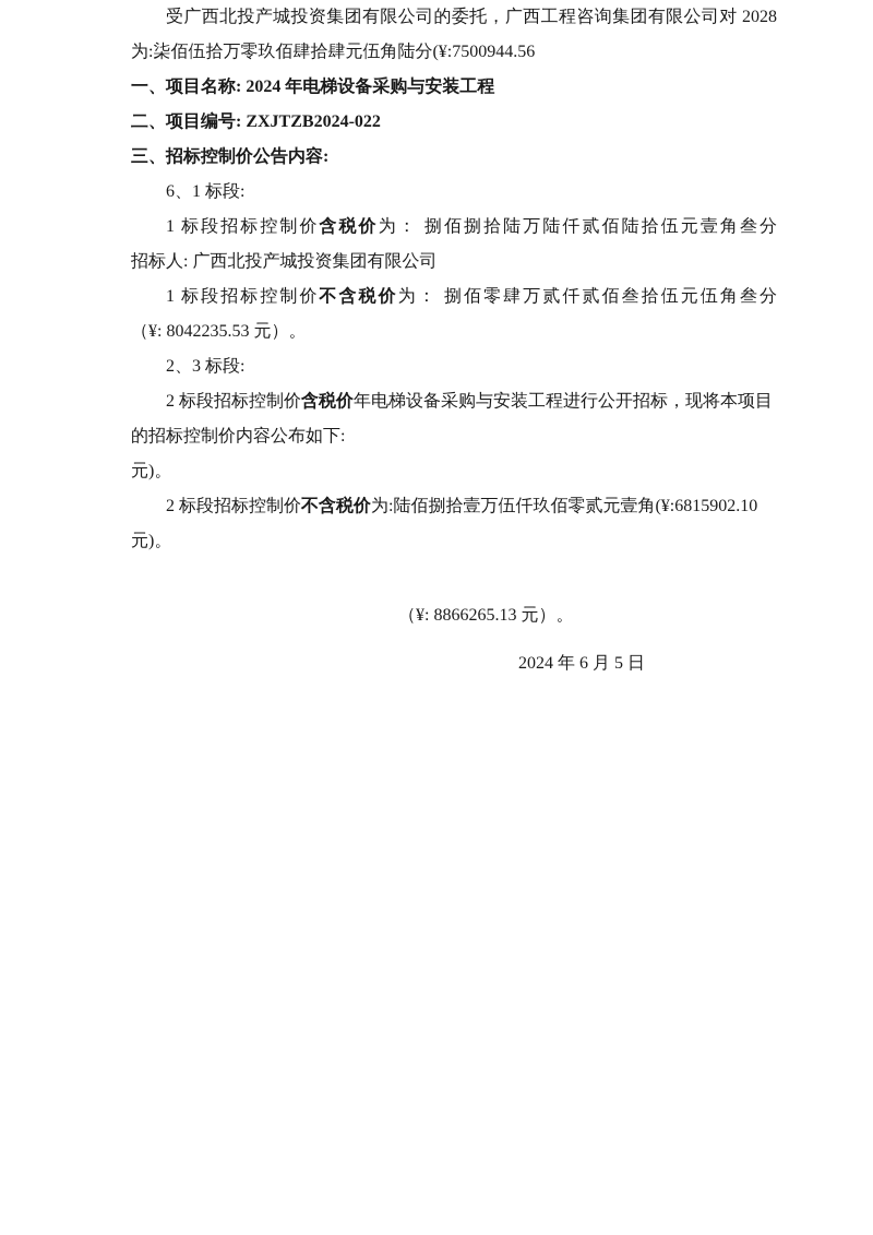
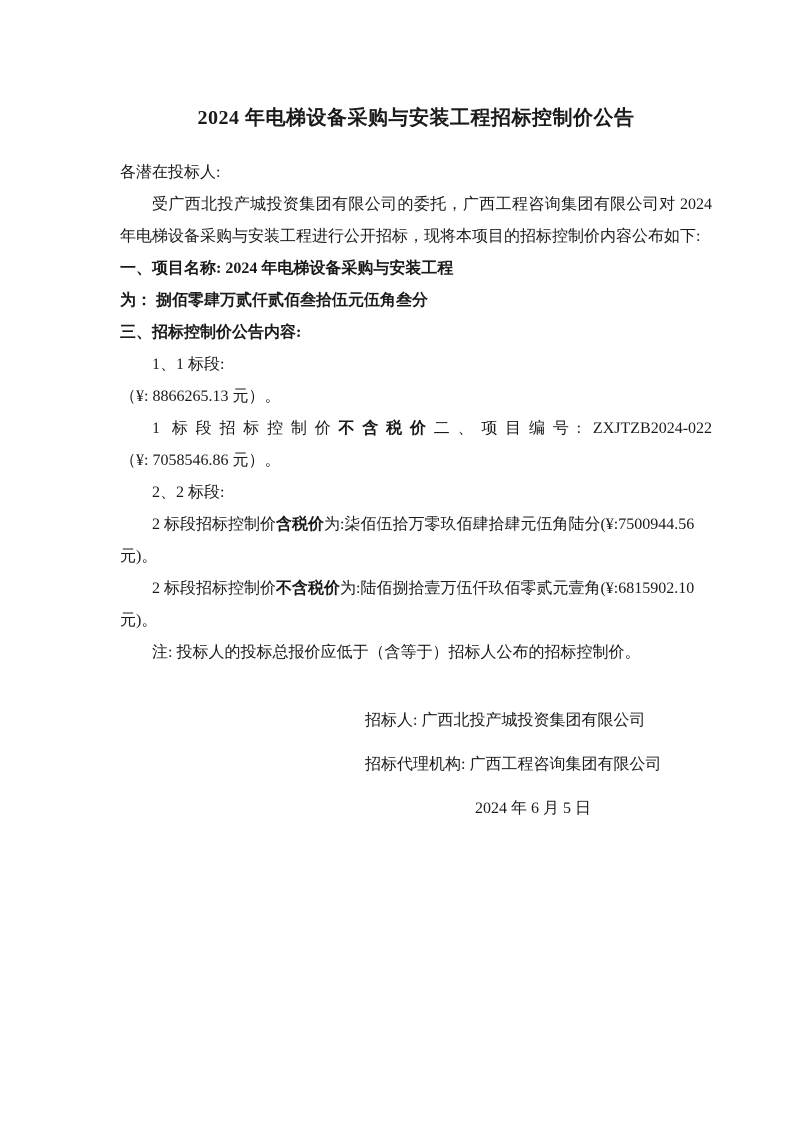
+ 2024 年电梯设备采购与安装工程招标控制价公告
+ 各潜在投标人:
- 受广西北投产城投资集团有限公司的委托，广西工程咨询集团有限公司对 2028
+ 受广西北投产城投资集团有限公司的委托，广西工程咨询集团有限公司对 2024
- 为:柒佰伍拾万零玖佰肆拾肆元伍角陆分(¥:7500944.56
+ 年电梯设备采购与安装工程进行公开招标，现将本项目的招标控制价内容公布如下:
  一、项目名称: 2024 年电梯设备采购与安装工程
- 二、项目编号: ZXJTZB2024-022
+ 为： 捌佰零肆万贰仟贰佰叁拾伍元伍角叁分
  三、招标控制价公告内容:
- 6、1 标段:
+ 1、1 标段:
- 1 标段招标控制价含税价为： 捌佰捌拾陆万陆仟贰佰陆拾伍元壹角叁分
- 招标人: 广西北投产城投资集团有限公司
+ （¥: 8866265.13 元）。
- 1 标段招标控制价不含税价为： 捌佰零肆万贰仟贰佰叁拾伍元伍角叁分
+ 1 标段招标控制价不含税价二、项目编号: ZXJTZB2024-022
- （¥: 8042235.53 元）。
+ （¥: 7058546.86 元）。
- 2、3 标段:
+ 2、2 标段:
- 2 标段招标控制价含税价年电梯设备采购与安装工程进行公开招标，现将本项目的招标控制价内容公布如下:
+ 2 标段招标控制价含税价为:柒佰伍拾万零玖佰肆拾肆元伍角陆分(¥:7500944.56
  元)。
  2 标段招标控制价不含税价为:陆佰捌拾壹万伍仟玖佰零贰元壹角(¥:6815902.10
  元)。
+ 注: 投标人的投标总报价应低于（含等于）招标人公布的招标控制价。
- （¥: 8866265.13 元）。
+ 招标人: 广西北投产城投资集团有限公司
+ 招标代理机构: 广西工程咨询集团有限公司
  2024 年 6 月 5 日
